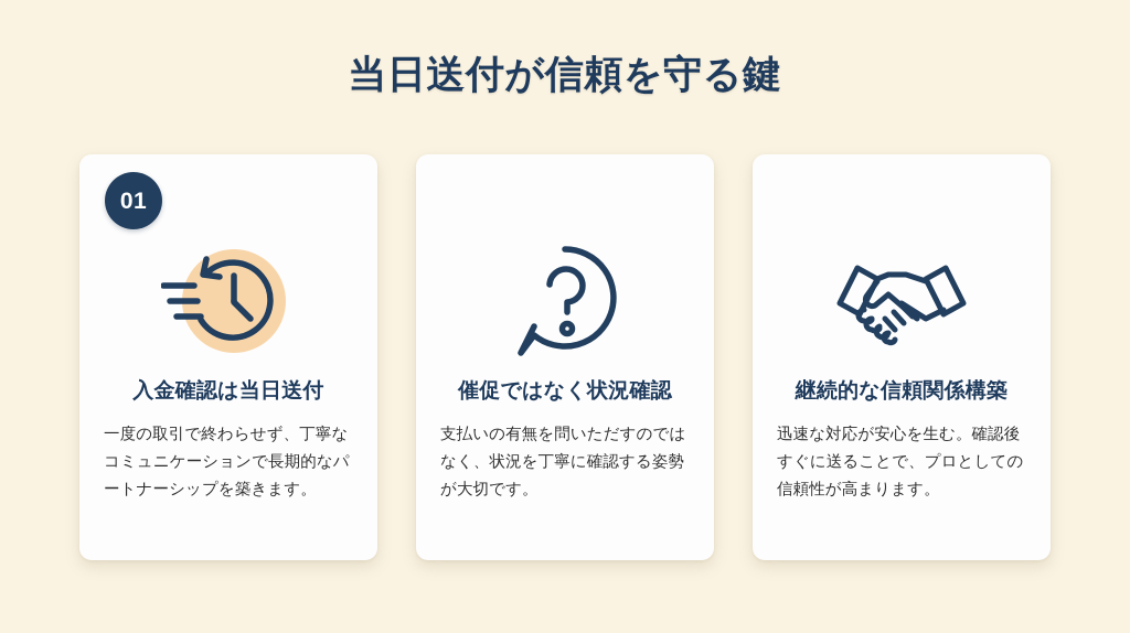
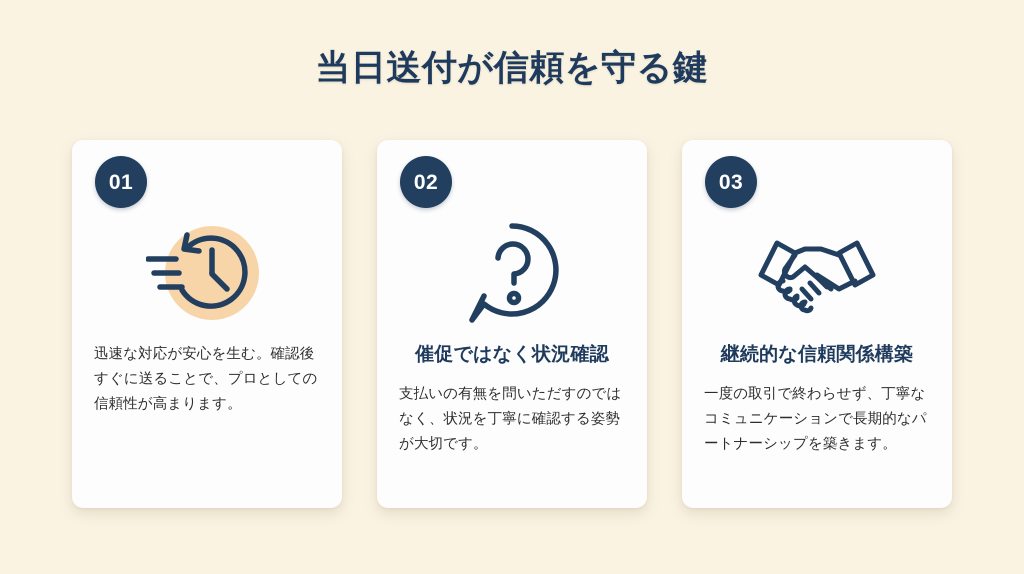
  当日送付が信頼を守る鍵
  01
- 入金確認は当日送付
- 一度の取引で終わらせず、丁寧なコミュニケーションで長期的なパートナーシップを築きます。
+ 迅速な対応が安心を生む。確認後すぐに送ることで、プロとしての信頼性が高まります。
+ 02
  催促ではなく状況確認
  支払いの有無を問いただすのではなく、状況を丁寧に確認する姿勢が大切です。
+ 03
  継続的な信頼関係構築
- 迅速な対応が安心を生む。確認後すぐに送ることで、プロとしての信頼性が高まります。
+ 一度の取引で終わらせず、丁寧なコミュニケーションで長期的なパートナーシップを築きます。
